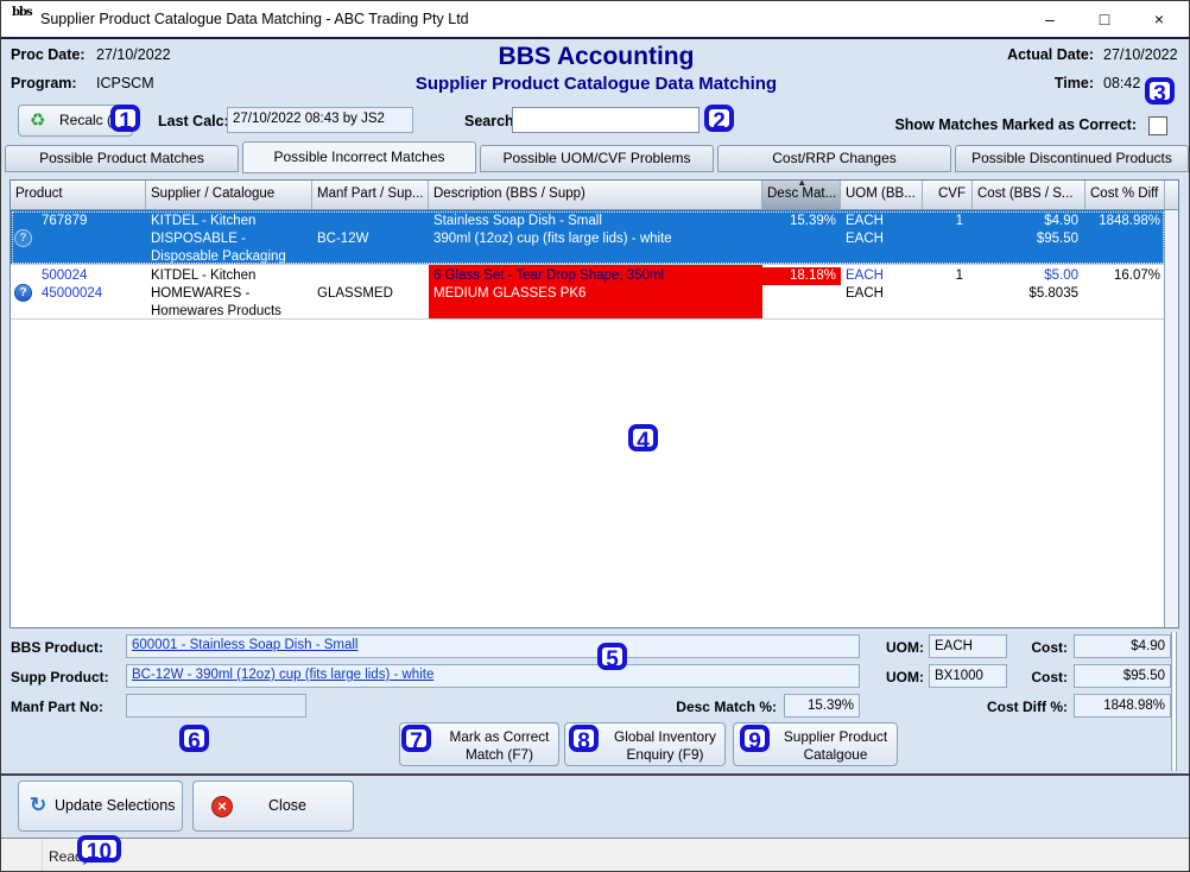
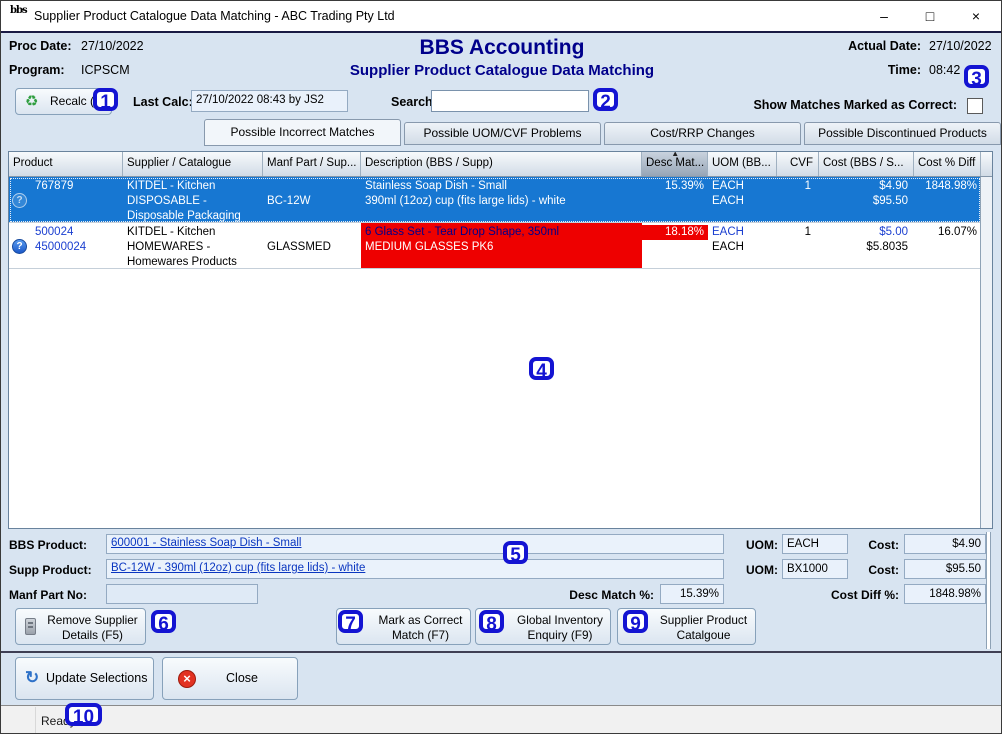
  bbs
  Supplier Product Catalogue Data Matching - ABC Trading Pty Ltd
  –
  □
  ×
  Proc Date:
  27/10/2022
  Program:
  ICPSCM
  BBS Accounting
  Supplier Product Catalogue Data Matching
  Actual Date:
  27/10/2022
  Time:
  08:42
  ♻
  Recalc (
  Last Calc
  27/10/2022 08:43 by JS2
  Search
  Show Matches Marked as Correct:
- Possible Product Matches
  Possible Incorrect Matches
  Possible UOM/CVF Problems
  Cost/RRP Changes
  Possible Discontinued Products
  Product
  Supplier / Catalogue
  Manf Part / Sup...
  Description (BBS / Supp)
  ▲
  Desc Mat...
  UOM (BB...
  CVF
  Cost (BBS / S...
  Cost % Diff
  ?
  767879
  KITDEL - Kitchen
  DISPOSABLE -
  Disposable Packaging
  BC-12W
  Stainless Soap Dish - Small
  390ml (12oz) cup (fits large lids) - white
  15.39%
  EACH
  EACH
  1
  $4.90
  $95.50
  1848.98%
  ?
  500024
  45000024
  KITDEL - Kitchen
  HOMEWARES -
  Homewares Products
  GLASSMED
  6 Glass Set - Tear Drop Shape, 350ml
  MEDIUM GLASSES PK6
  18.18%
  EACH
  EACH
  1
  $5.00
  $5.8035
  16.07%
  BBS Product:
  600001 - Stainless Soap Dish - Small
  Supp Product:
  BC-12W - 390ml (12oz) cup (fits large lids) - white
  Manf Part No:
  UOM:
  EACH
  Cost:
  $4.90
  UOM:
  BX1000
  Cost:
  $95.50
  Desc Match %:
  15.39%
  Cost Diff %:
  1848.98%
+ Remove Supplier Details (F5)
  Mark as Correct Match (F7)
  Global Inventory Enquiry (F9)
  Supplier Product Catalgoue
  ↻
  Update Selections
  ×
  Close
  1
  2
  3
  4
  5
  6
  7
  8
  9
  10
